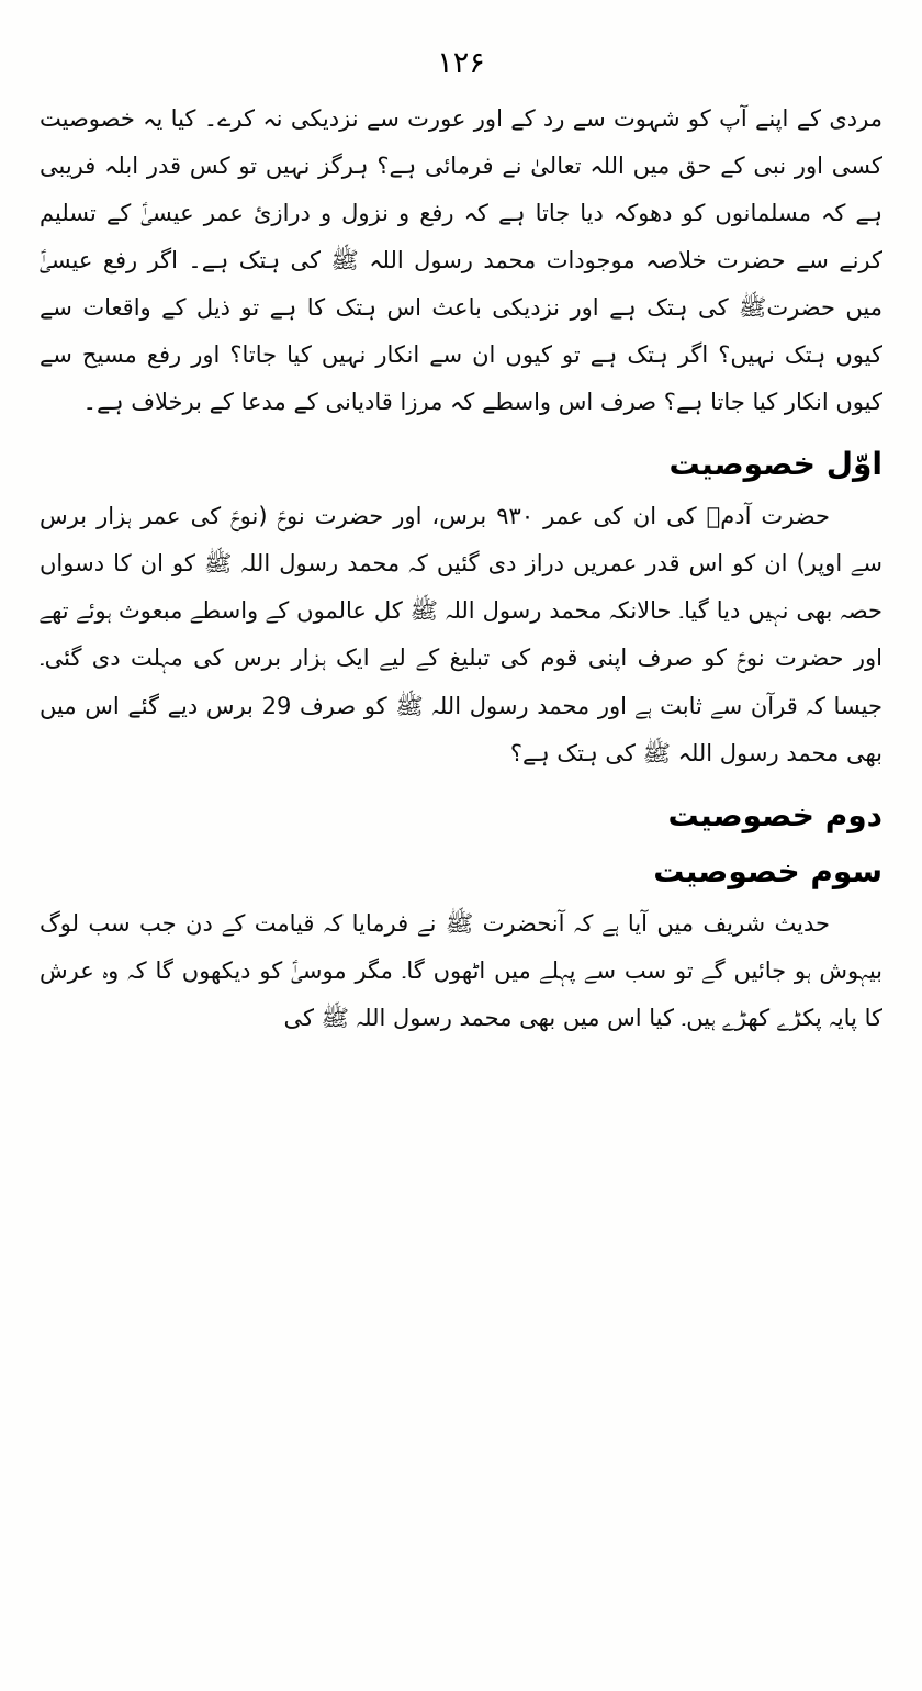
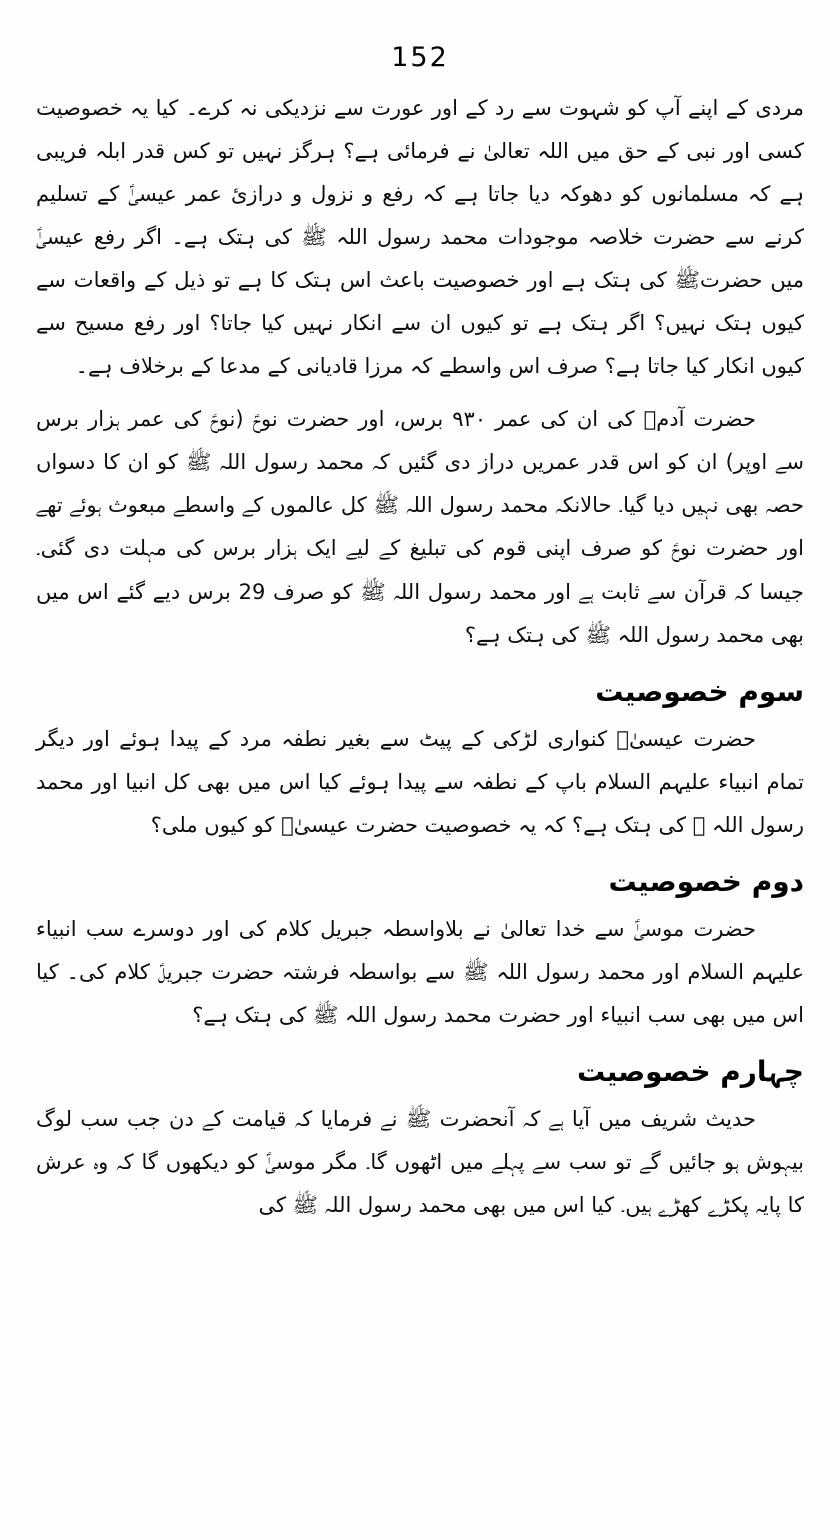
- ۱۲۶
+ 152
- مردی کے اپنے آپ کو شہوت سے رد کے اور عورت سے نزدیکی نہ کرے۔ کیا یہ خصوصیت کسی اور نبی کے حق میں اللہ تعالیٰ نے فرمائی ہے؟ ہرگز نہیں تو کس قدر ابلہ فریبی ہے کہ مسلمانوں کو دھوکہ دیا جاتا ہے کہ رفع و نزول و درازیٔ عمر عیسیٰؑ کے تسلیم کرنے سے حضرت خلاصہ موجودات محمد رسول اللہ ﷺ کی ہتک ہے۔ اگر رفع عیسیٰؑ میں حضرتﷺ کی ہتک ہے اور نزدیکی باعث اس ہتک کا ہے تو ذیل کے واقعات سے کیوں ہتک نہیں؟ اگر ہتک ہے تو کیوں ان سے انکار نہیں کیا جاتا؟ اور رفع مسیح سے کیوں انکار کیا جاتا ہے؟ صرف اس واسطے کہ مرزا قادیانی کے مدعا کے برخلاف ہے۔
+ مردی کے اپنے آپ کو شہوت سے رد کے اور عورت سے نزدیکی نہ کرے۔ کیا یہ خصوصیت کسی اور نبی کے حق میں اللہ تعالیٰ نے فرمائی ہے؟ ہرگز نہیں تو کس قدر ابلہ فریبی ہے کہ مسلمانوں کو دھوکہ دیا جاتا ہے کہ رفع و نزول و درازیٔ عمر عیسیٰؑ کے تسلیم کرنے سے حضرت خلاصہ موجودات محمد رسول اللہ ﷺ کی ہتک ہے۔ اگر رفع عیسیٰؑ میں حضرتﷺ کی ہتک ہے اور خصوصیت باعث اس ہتک کا ہے تو ذیل کے واقعات سے کیوں ہتک نہیں؟ اگر ہتک ہے تو کیوں ان سے انکار نہیں کیا جاتا؟ اور رفع مسیح سے کیوں انکار کیا جاتا ہے؟ صرف اس واسطے کہ مرزا قادیانی کے مدعا کے برخلاف ہے۔
- اوّل خصوصیت
  حضرت آدمؑ کی ان کی عمر ۹۳۰ برس، اور حضرت نوحؑ (نوحؑ کی عمر ہزار برس سے اوپر) ان کو اس قدر عمریں دراز دی گئیں کہ محمد رسول اللہ ﷺ کو ان کا دسواں حصہ بھی نہیں دیا گیا۔ حالانکہ محمد رسول اللہ ﷺ کل عالموں کے واسطے مبعوث ہوئے تھے اور حضرت نوحؑ کو صرف اپنی قوم کی تبلیغ کے لیے ایک ہزار برس کی مہلت دی گئی۔ جیسا کہ قرآن سے ثابت ہے اور محمد رسول اللہ ﷺ کو صرف 29 برس دیے گئے اس میں بھی محمد رسول اللہ ﷺ کی ہتک ہے؟
- دوم خصوصیت
+ سوم خصوصیت
+ حضرت عیسیٰؑ کنواری لڑکی کے پیٹ سے بغیر نطفہ مرد کے پیدا ہوئے اور دیگر تمام انبیاء علیہم السلام باپ کے نطفہ سے پیدا ہوئے کیا اس میں بھی کل انبیا اور محمد رسول اللہ ﷺ کی ہتک ہے؟ کہ یہ خصوصیت حضرت عیسیٰؑ کو کیوں ملی؟
- سوم خصوصیت
+ دوم خصوصیت
+ حضرت موسیٰؑ سے خدا تعالیٰ نے بلاواسطہ جبریل کلام کی اور دوسرے سب انبیاء علیہم السلام اور محمد رسول اللہ ﷺ سے بواسطہ فرشتہ حضرت جبریلؑ کلام کی۔ کیا اس میں بھی سب انبیاء اور حضرت محمد رسول اللہ ﷺ کی ہتک ہے؟
+ چہارم خصوصیت
  حدیث شریف میں آیا ہے کہ آنحضرت ﷺ نے فرمایا کہ قیامت کے دن جب سب لوگ بیہوش ہو جائیں گے تو سب سے پہلے میں اٹھوں گا۔ مگر موسیٰؑ کو دیکھوں گا کہ وہ عرش کا پایہ پکڑے کھڑے ہیں۔ کیا اس میں بھی محمد رسول اللہ ﷺ کی
